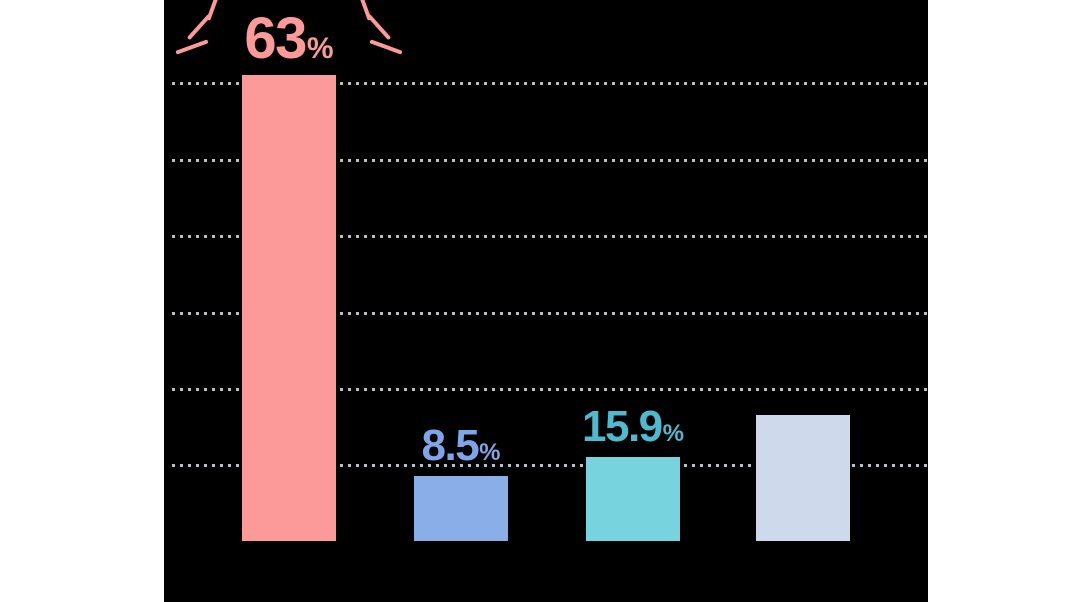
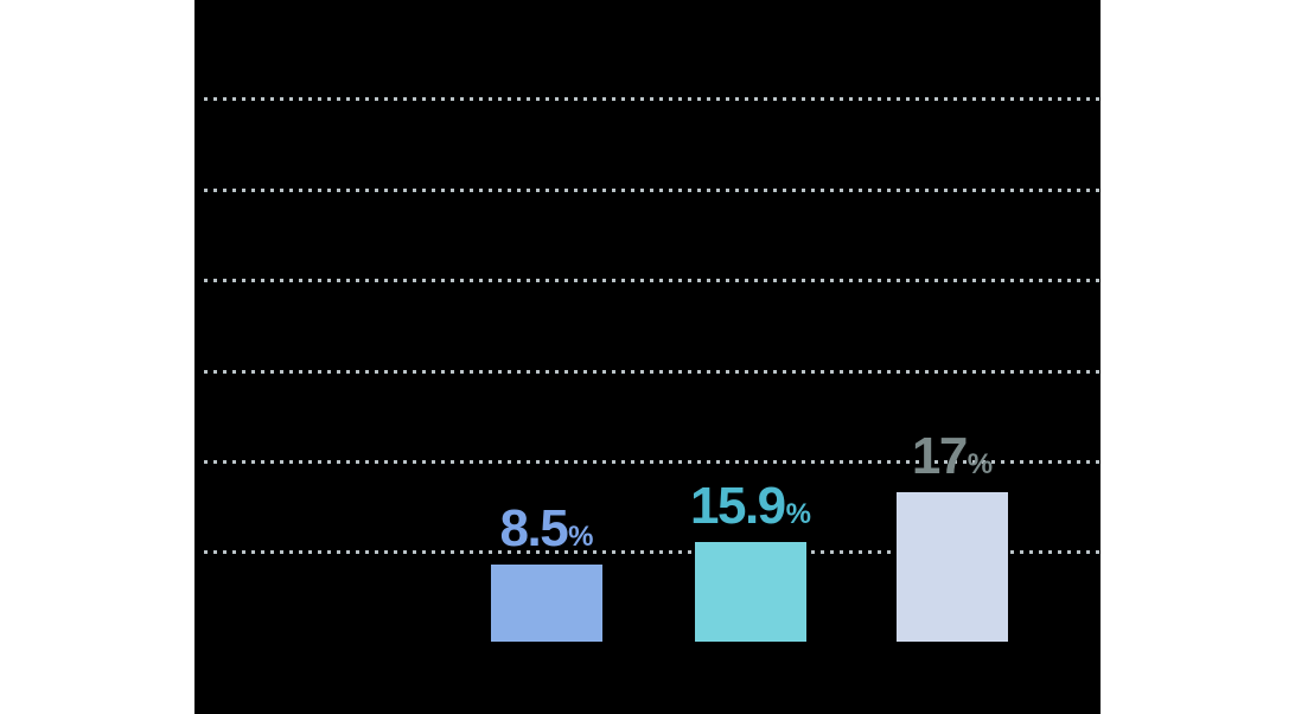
- 63%
  8.5%
  15.9%
+ 17%
